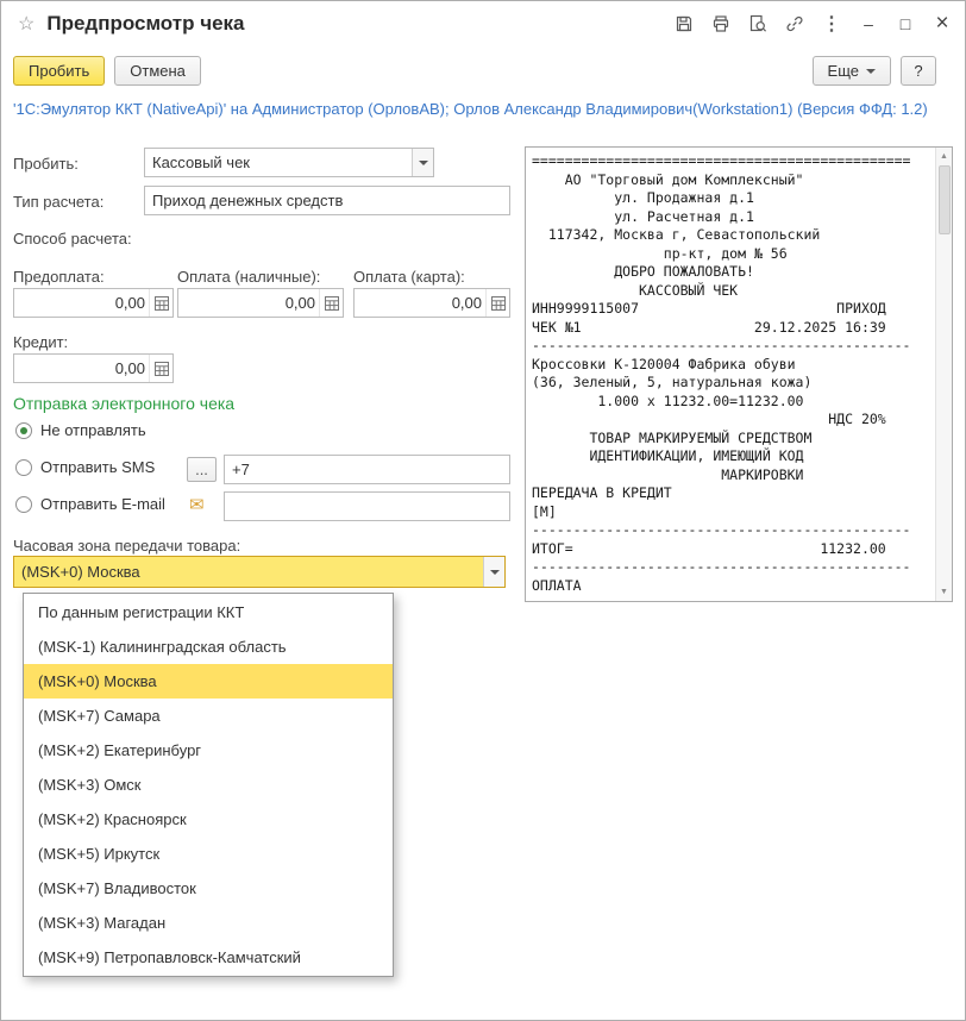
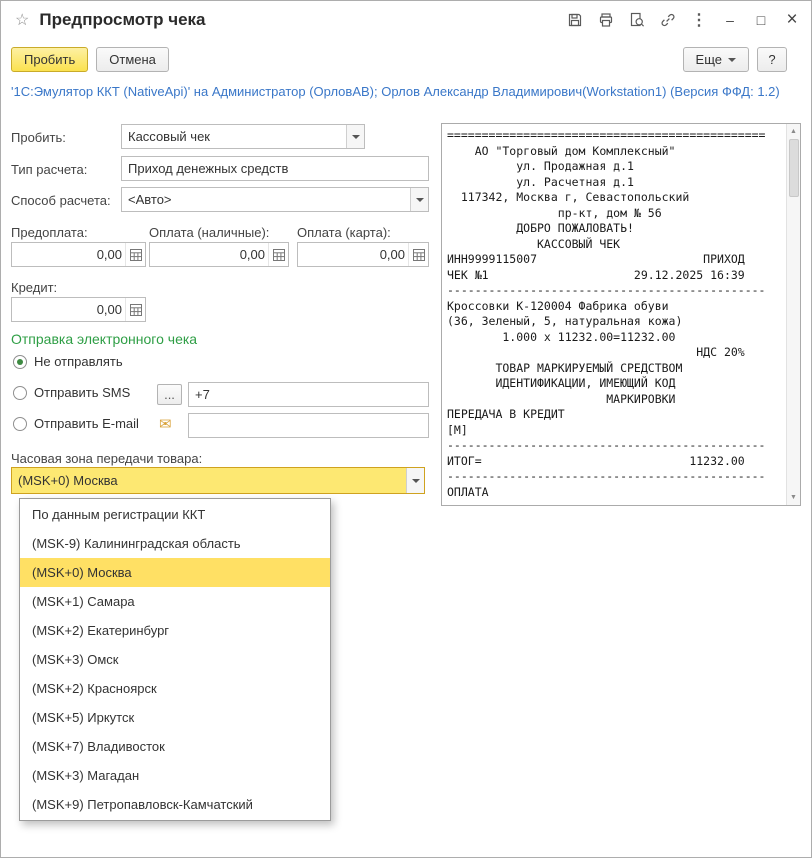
  ☆
  Предпросмотр чека
  ⋮
  –
  □
  ×
  Пробить
  Отмена
  Еще
  ?
  '1С:Эмулятор ККТ (NativeApi)' на Администратор (ОрловАВ); Орлов Александр Владимирович(Workstation1) (Версия ФФД: 1.2)
  Пробить:
  Кассовый чек
  Тип расчета:
  Приход денежных средств
  Способ расчета:
+ <Авто>
  Предоплата:
  Оплата (наличные):
  Оплата (карта):
  0,00
  0,00
  0,00
  Кредит:
  0,00
  Отправка электронного чека
  Не отправлять
  Отправить SMS
  ...
  +7
  Отправить E-mail
  ✉
  Часовая зона передачи товара:
  (MSK+0) Москва
  По данным регистрации ККТ
- (MSK-1) Калининградская область
+ (MSK-9) Калининградская область
  (MSK+0) Москва
- (MSK+7) Самара
+ (MSK+1) Самара
  (MSK+2) Екатеринбург
  (MSK+3) Омск
  (MSK+2) Красноярск
  (MSK+5) Иркутск
  (MSK+7) Владивосток
  (MSK+3) Магадан
  (MSK+9) Петропавловск-Камчатский
  ==============================================
  АО "Торговый дом Комплексный"
  ул. Продажная д.1
  ул. Расчетная д.1
  117342, Москва г, Севастопольский
  пр-кт, дом № 56
  ДОБРО ПОЖАЛОВАТЬ!
  КАССОВЫЙ ЧЕК
  ИНН9999115007 ПРИХОД
  ЧЕК №1 29.12.2025 16:39
  ----------------------------------------------
  Кроссовки К-120004 Фабрика обуви
  (36, Зеленый, 5, натуральная кожа)
  1.000 x 11232.00=11232.00
  НДС 20%
  ТОВАР МАРКИРУЕМЫЙ СРЕДСТВОМ
  ИДЕНТИФИКАЦИИ, ИМЕЮЩИЙ КОД
  МАРКИРОВКИ
  ПЕРЕДАЧА В КРЕДИТ
  [М]
  ----------------------------------------------
  ИТОГ= 11232.00
  ----------------------------------------------
  ОПЛАТА
